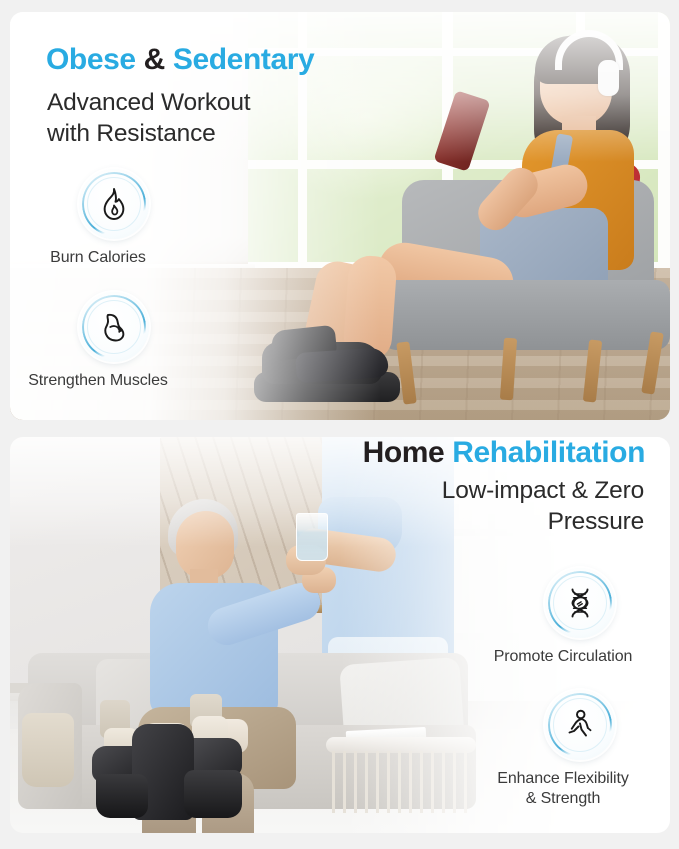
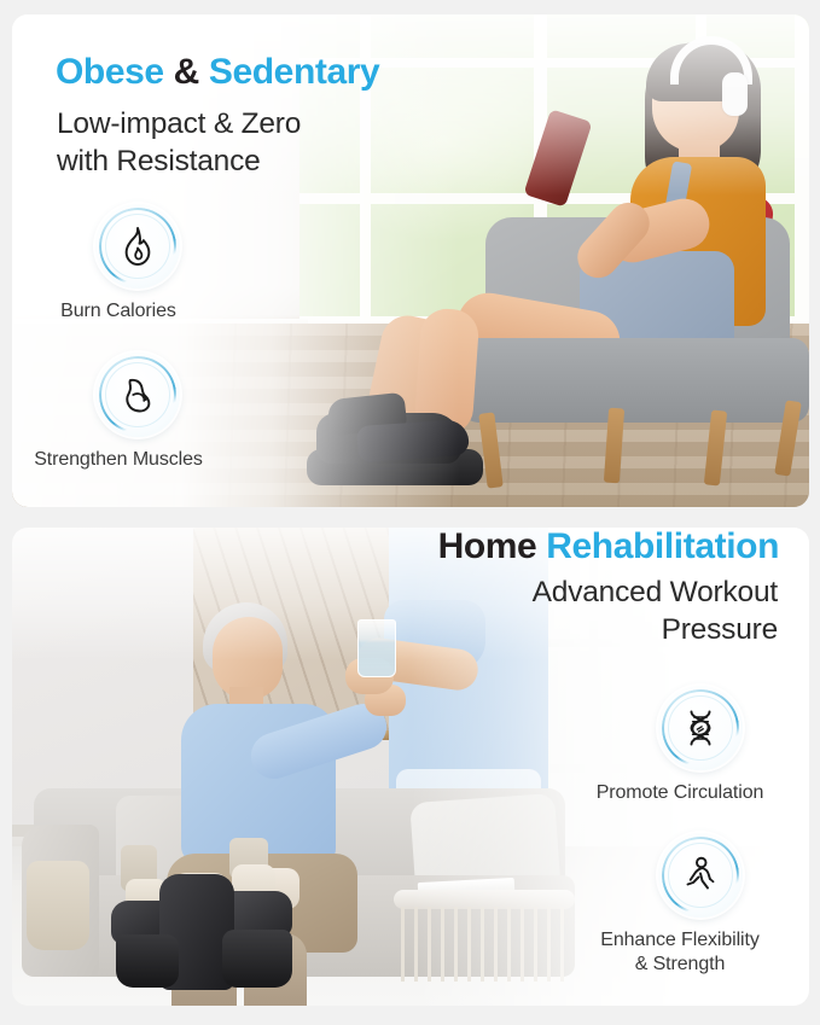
  Obese & Sedentary
- Advanced Workout
+ Low-impact & Zero
  with Resistance
  Burn Calories
  Strengthen Muscles
  Home Rehabilitation
- Low-impact & Zero
+ Advanced Workout
  Pressure
  Promote Circulation
  Enhance Flexibility
  & Strength
